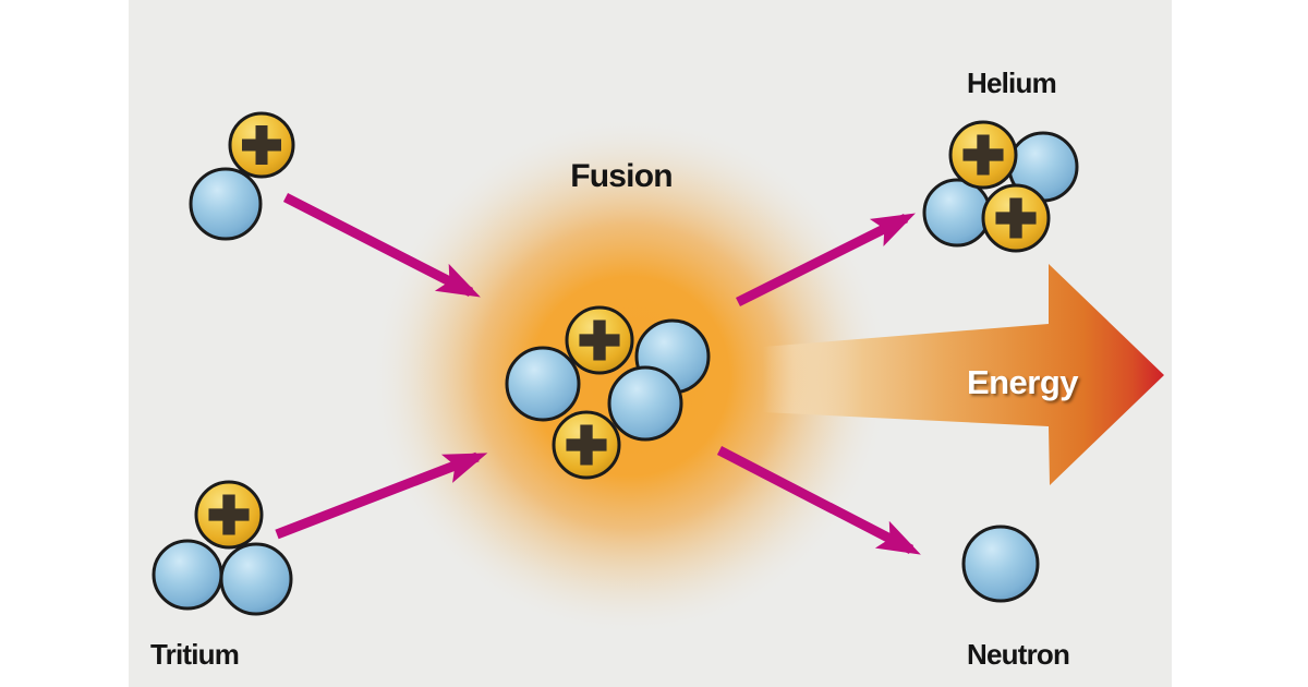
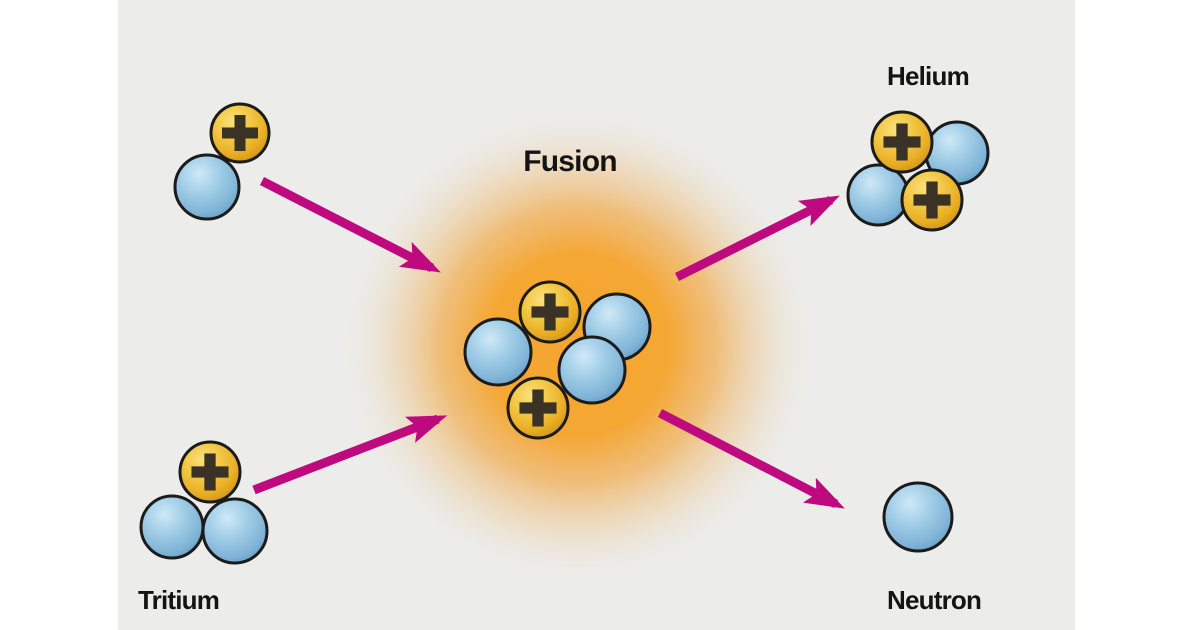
- Energy
  Tritium
  Fusion
  Helium
  Neutron
